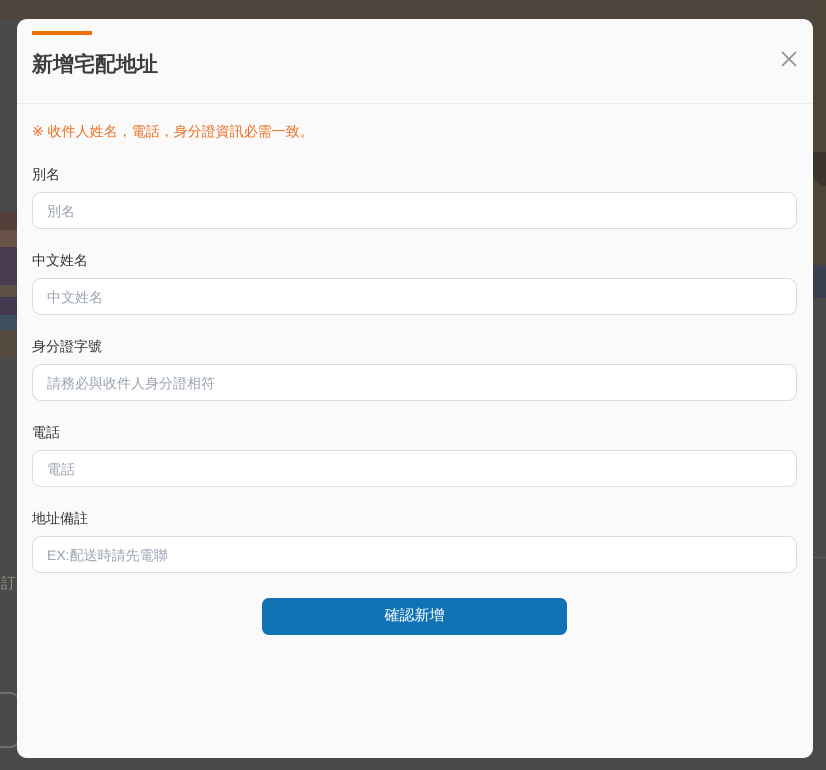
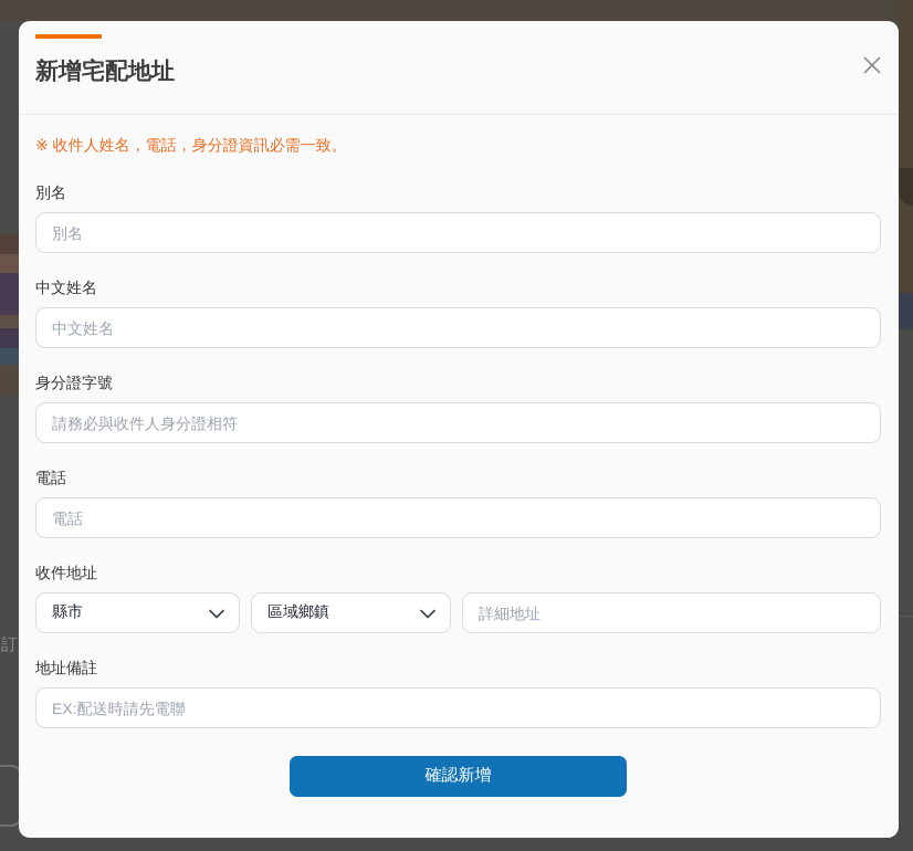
  新增宅配地址
  ※ 收件人姓名，電話，身分證資訊必需一致。
  別名
  別名
  中文姓名
  中文姓名
  身分證字號
  請務必與收件人身分證相符
  電話
  電話
+ 收件地址
+ 縣市
+ 區域鄉鎮
+ 詳細地址
  地址備註
  EX:配送時請先電聯
  確認新增
